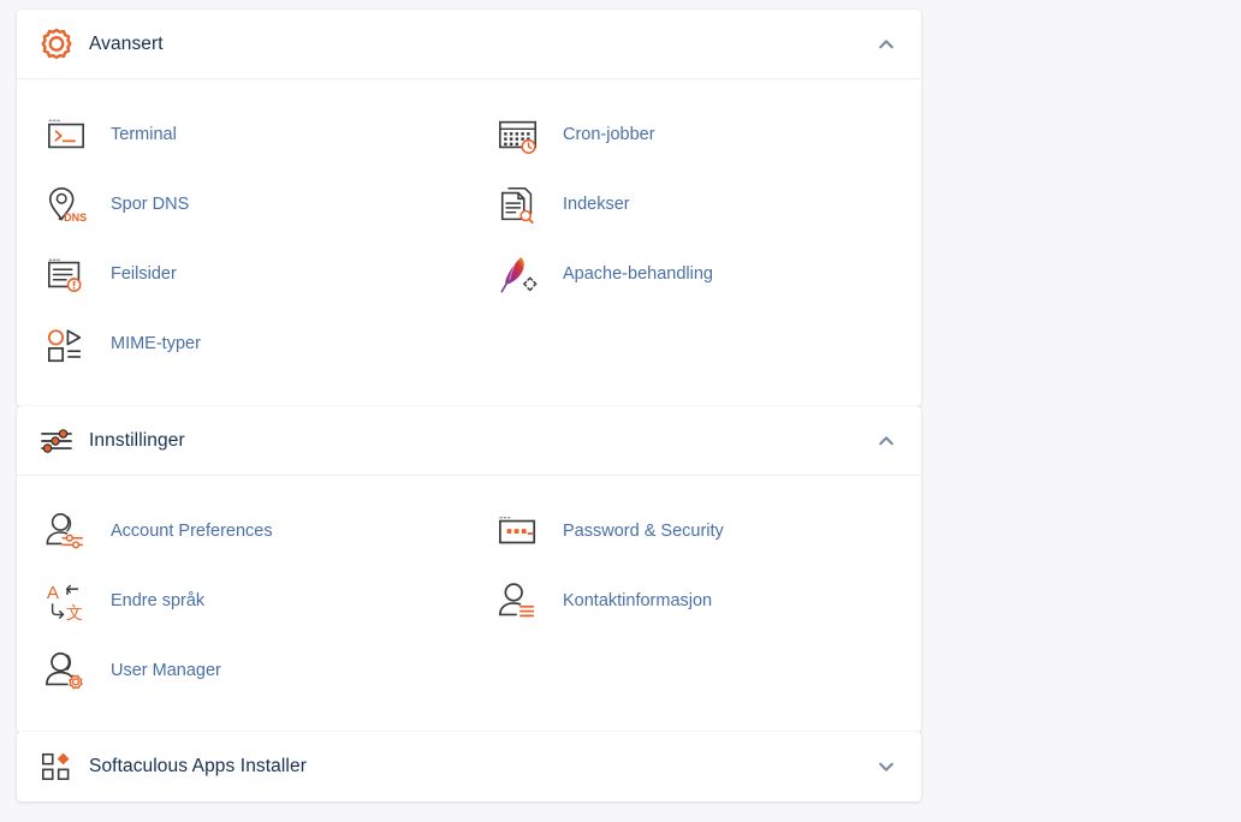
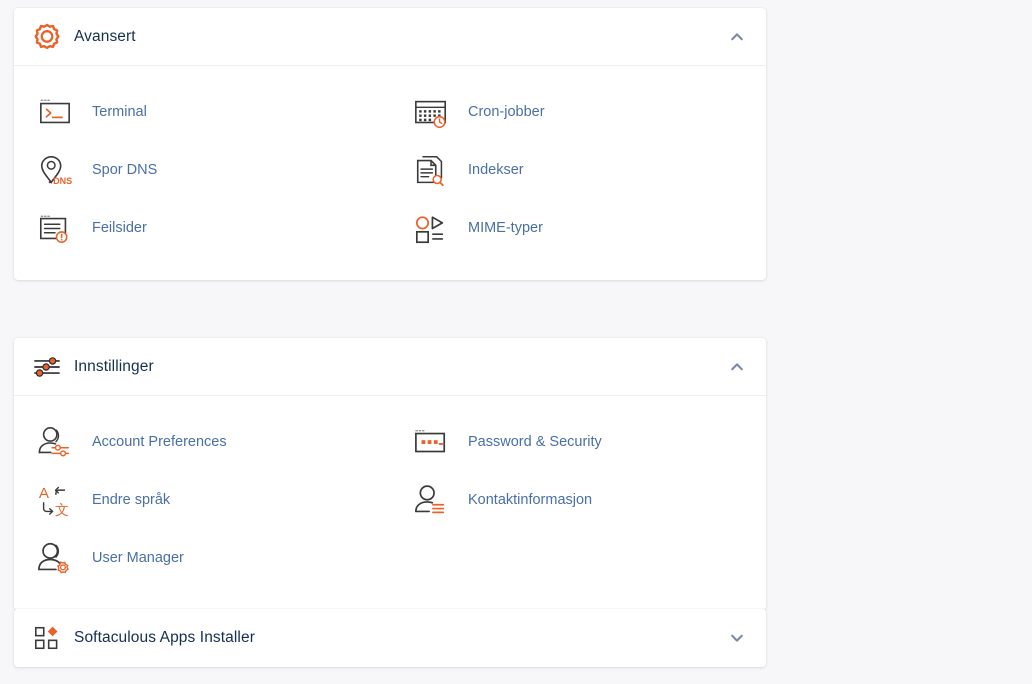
  Avansert
  Terminal
  Cron-jobber
  DNS
  Spor DNS
  Indekser
  Feilsider
- Apache-behandling
  MIME-typer
  Innstillinger
  Account Preferences
  Password & Security
  A
  文
  Endre språk
  Kontaktinformasjon
  User Manager
  Softaculous Apps Installer
